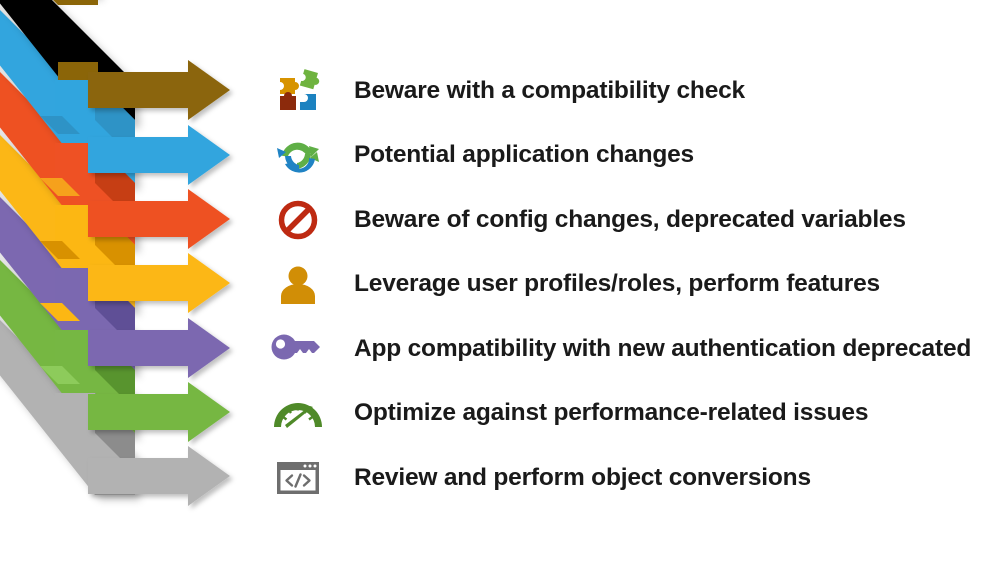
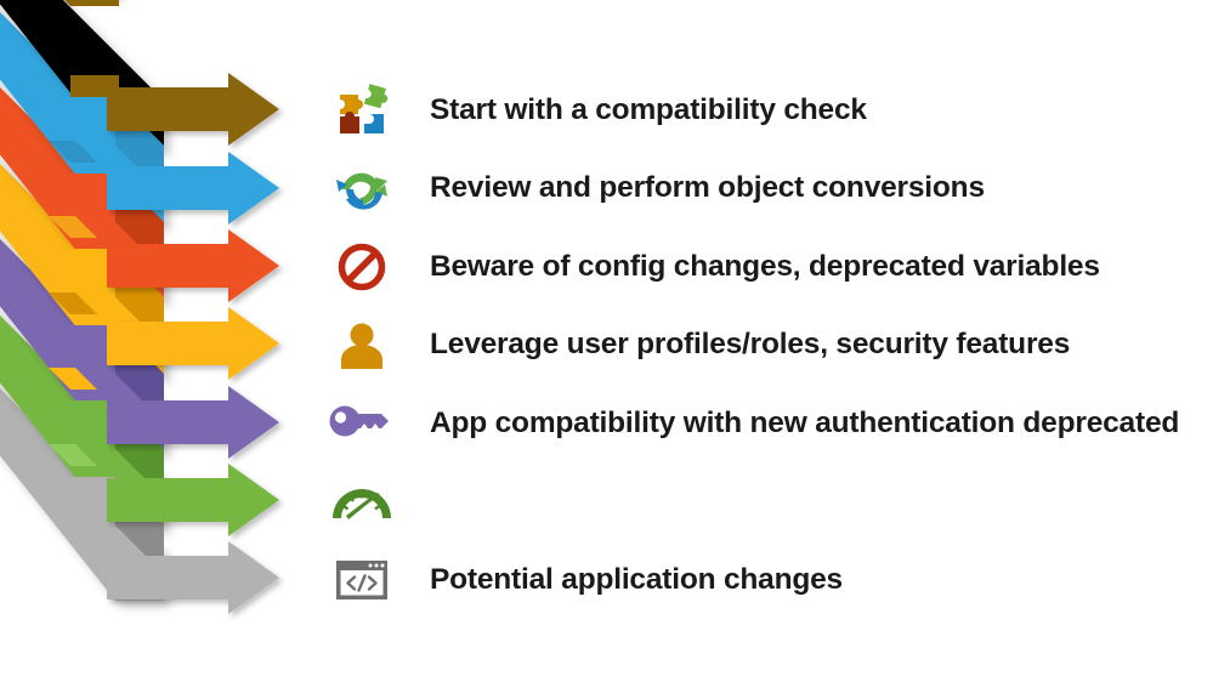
- Beware with a compatibility check
+ Start with a compatibility check
- Potential application changes
+ Review and perform object conversions
  Beware of config changes, deprecated variables
- Leverage user profiles/roles, perform features
+ Leverage user profiles/roles, security features
  App compatibility with new authentication deprecated
- Optimize against performance-related issues
- Review and perform object conversions
+ Potential application changes
